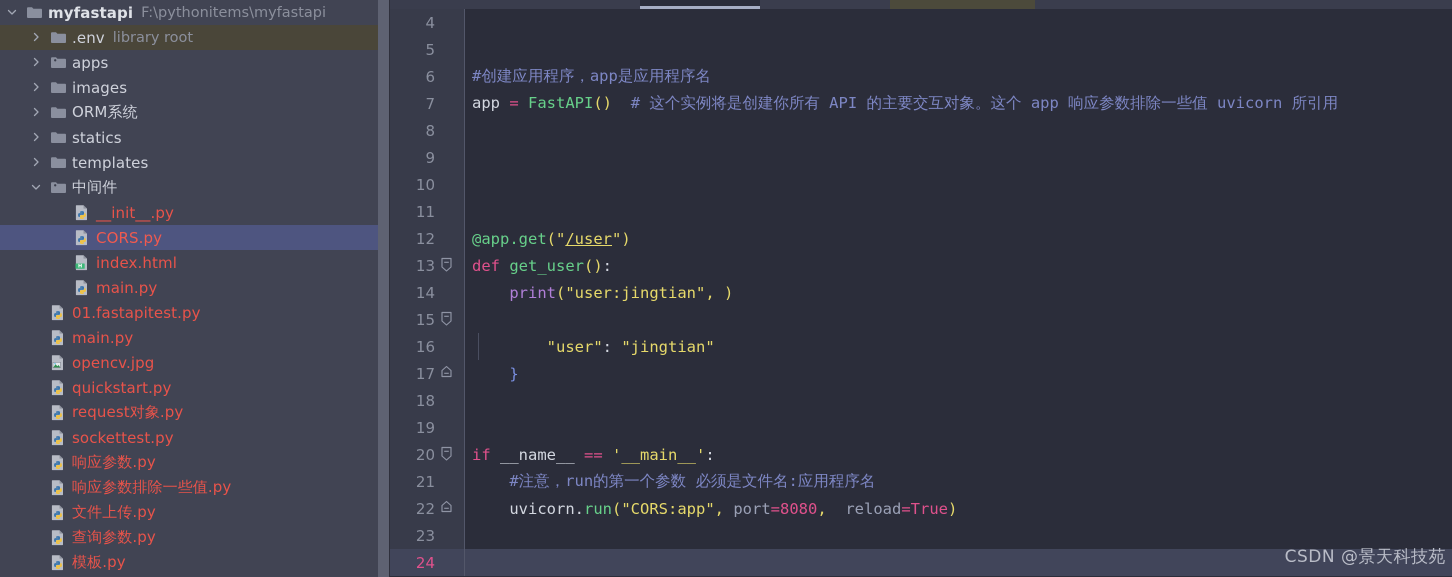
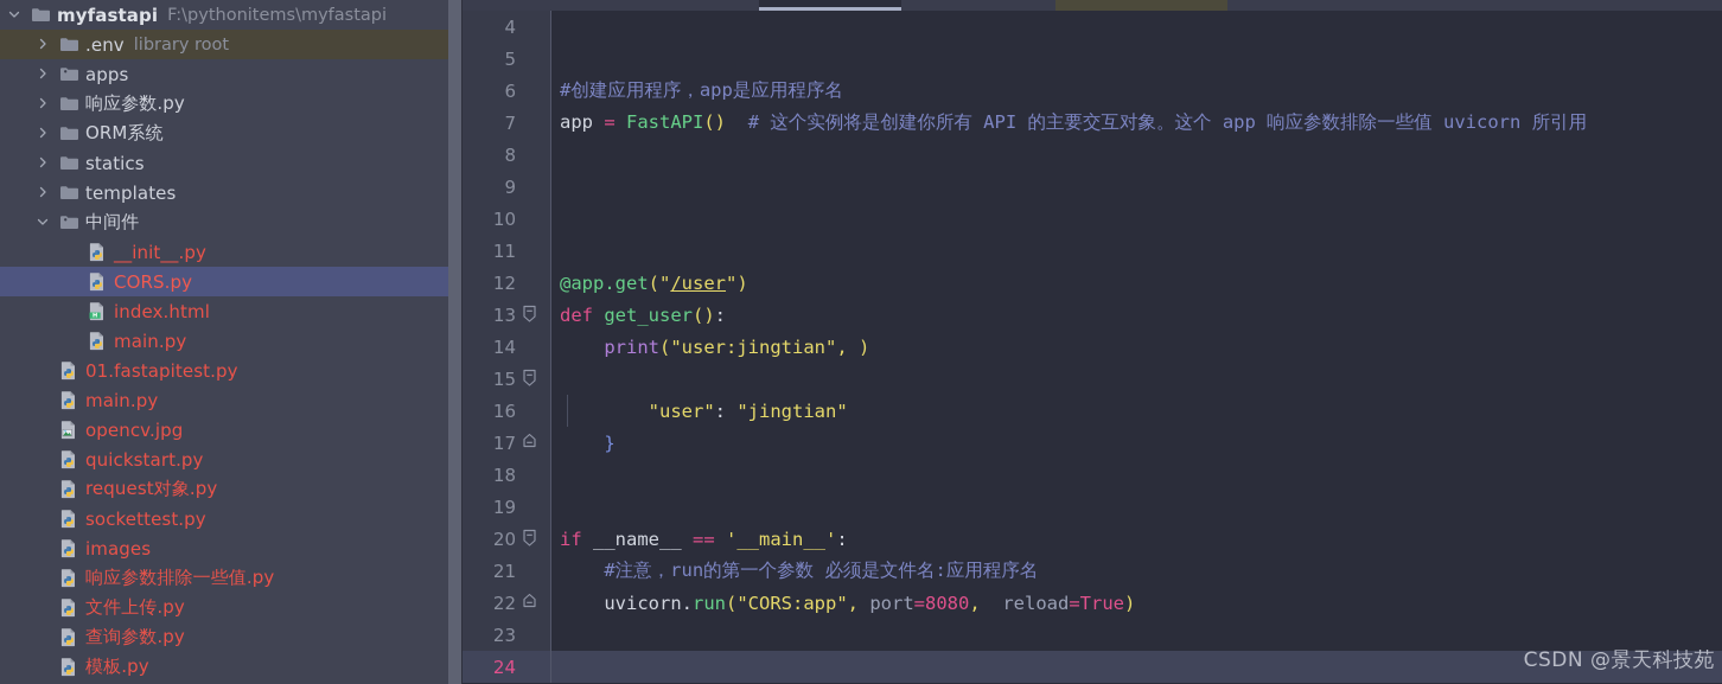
  myfastapi
  F:\pythonitems\myfastapi
  .env
  library root
  apps
- images
+ 响应参数.py
  ORM系统
  statics
  templates
  中间件
  __init__.py
  CORS.py
  index.html
  main.py
  01.fastapitest.py
  main.py
  opencv.jpg
  quickstart.py
  request对象.py
  sockettest.py
- 响应参数.py
+ images
  响应参数排除一些值.py
  文件上传.py
  查询参数.py
  模板.py
  4
  5
  6
  #创建应用程序，app是应用程序名
  7
  app = FastAPI() # 这个实例将是创建你所有 API 的主要交互对象。这个 app 响应参数排除一些值 uvicorn 所引用
  8
  9
  10
  11
  12
  @app.get("/user")
  13
  def get_user():
  14
  print("user:jingtian", )
  15
  16
  "user": "jingtian"
  17
  }
  18
  19
  20
  if __name__ == '__main__':
  21
  #注意，run的第一个参数 必须是文件名:应用程序名
  22
  uvicorn.run("CORS:app", port=8080, reload=True)
  23
  24
  CSDN @景天科技苑
